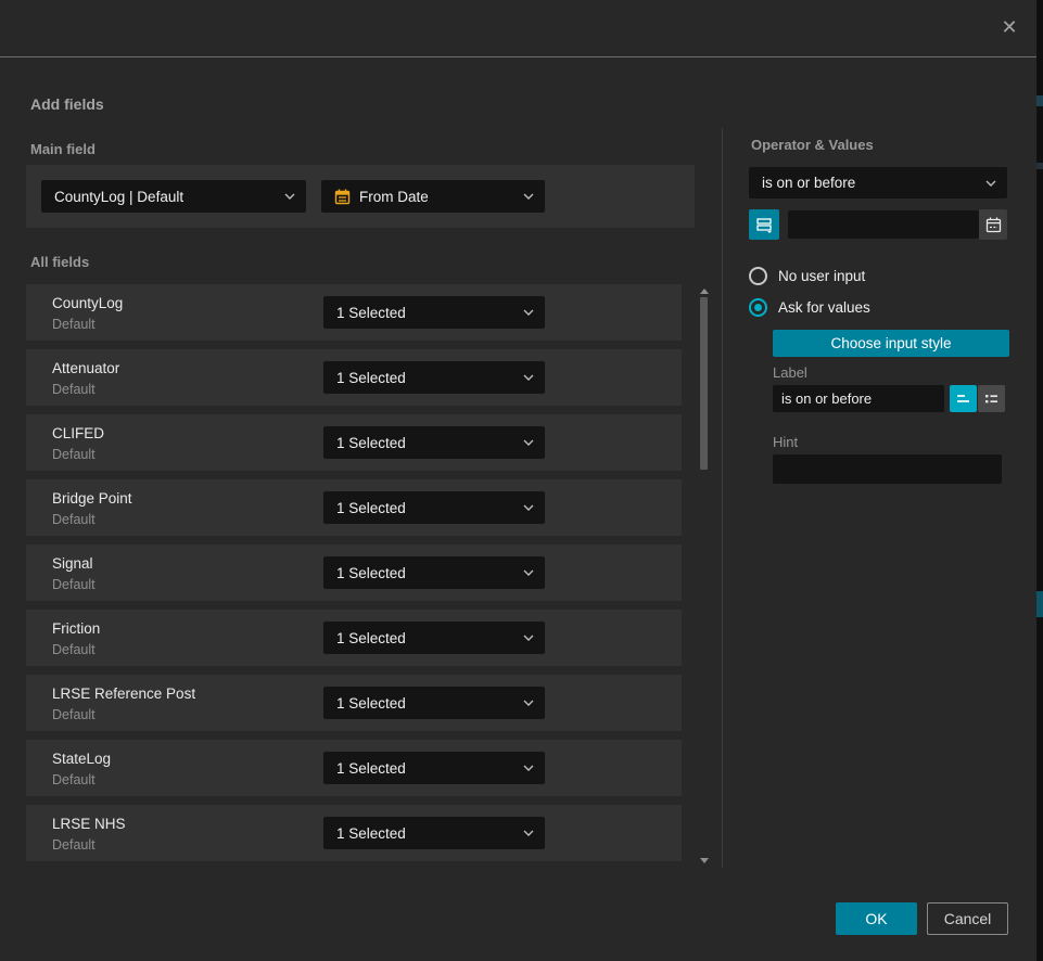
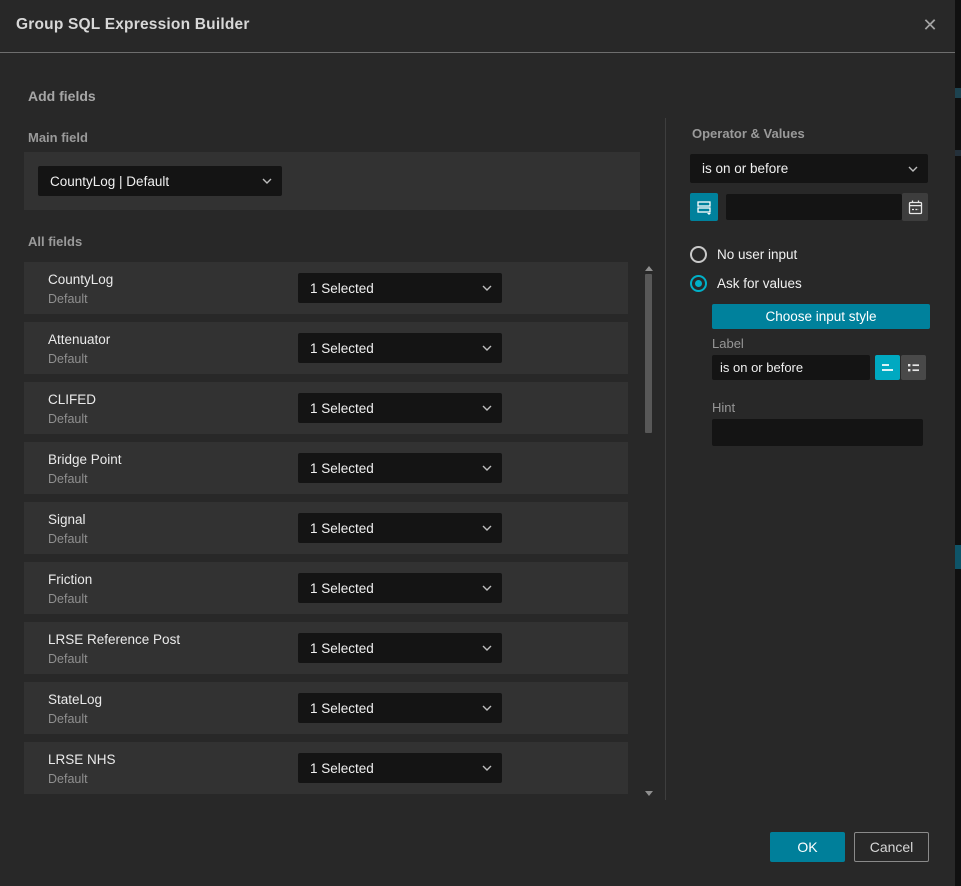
+ Group SQL Expression Builder
  ✕
  Add fields
  Main field
  CountyLog | Default
- From Date
  All fields
  CountyLog
  Default
  1 Selected
  Attenuator
  Default
  1 Selected
  CLIFED
  Default
  1 Selected
  Bridge Point
  Default
  1 Selected
  Signal
  Default
  1 Selected
  Friction
  Default
  1 Selected
  LRSE Reference Post
  Default
  1 Selected
  StateLog
  Default
  1 Selected
  LRSE NHS
  Default
  1 Selected
  Operator & Values
  is on or before
  No user input
  Ask for values
  Choose input style
  Label
  is on or before
  Hint
  OK
  Cancel
